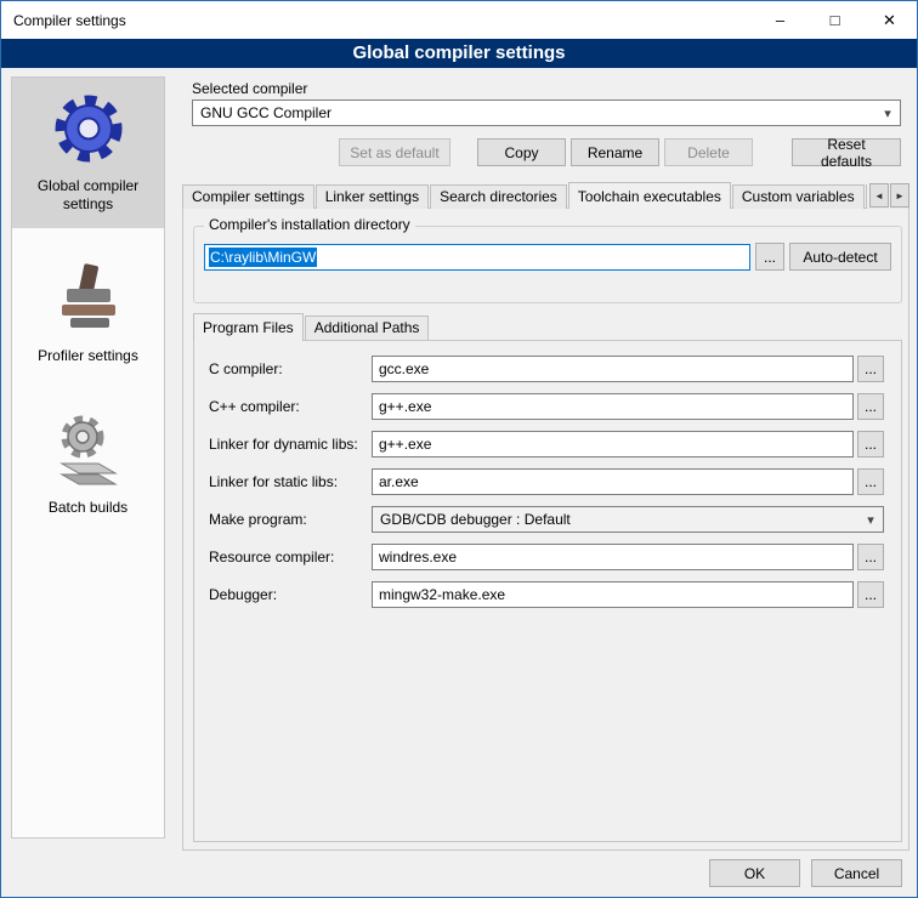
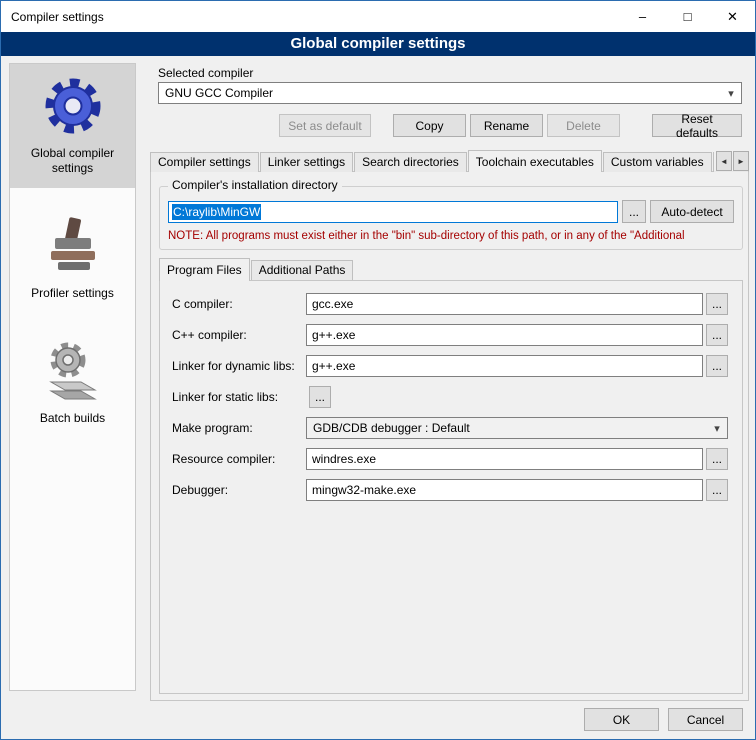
  Compiler settings
  –
  □
  ✕
  Global compiler settings
  Global compiler settings
  Profiler settings
  Batch builds
  Selected compiler
  GNU GCC Compiler
  ▾
  Set as default
  Copy
  Rename
  Delete
  Reset defaults
  Compiler settings
  Linker settings
  Search directories
  Toolchain executables
  Custom variables
  ◄
  ►
  Compiler's installation directory
  C:\raylib\MinGW
  ...
  Auto-detect
+ NOTE: All programs must exist either in the "bin" sub-directory of this path, or in any of the "Additional
  Program Files
  Additional Paths
  C compiler:
  gcc.exe
  ...
  C++ compiler:
  g++.exe
  ...
  Linker for dynamic libs:
  g++.exe
  ...
  Linker for static libs:
- ar.exe
  ...
  Make program:
  GDB/CDB debugger : Default
  ▾
  Resource compiler:
  windres.exe
  ...
  Debugger:
  mingw32-make.exe
  ...
  OK
  Cancel
